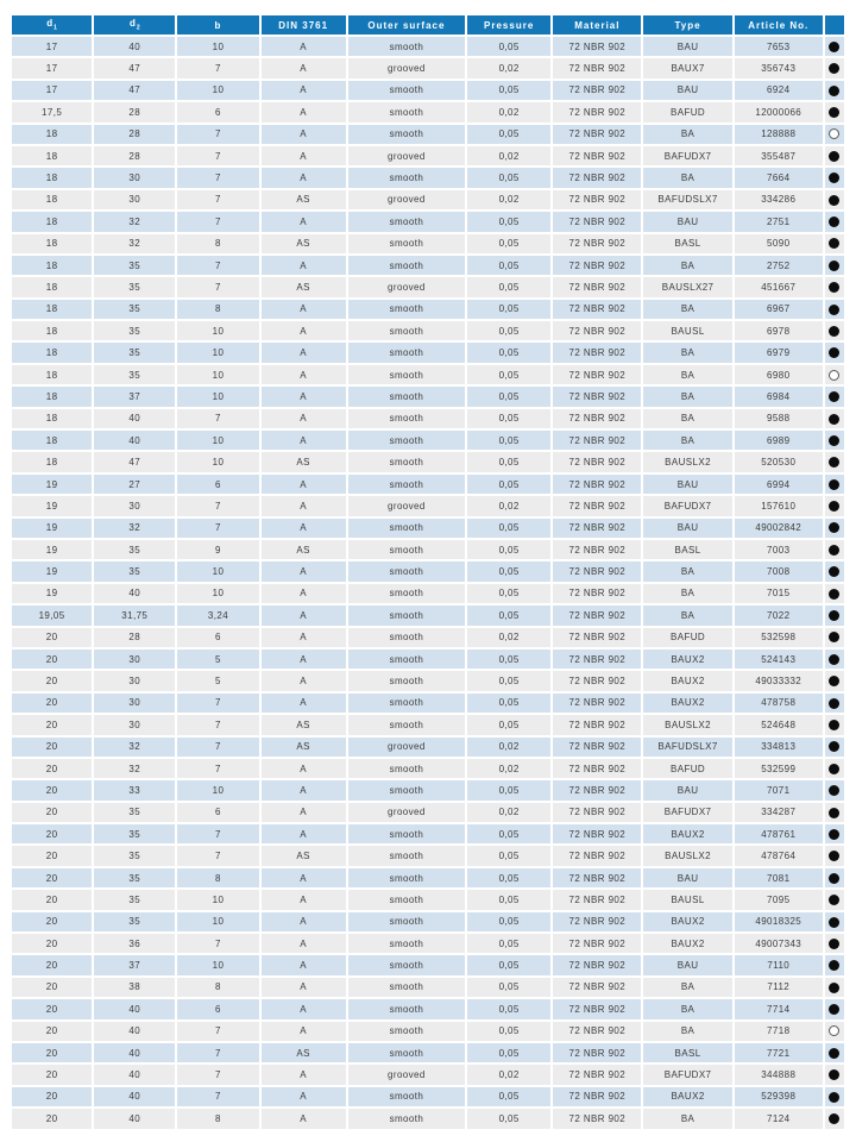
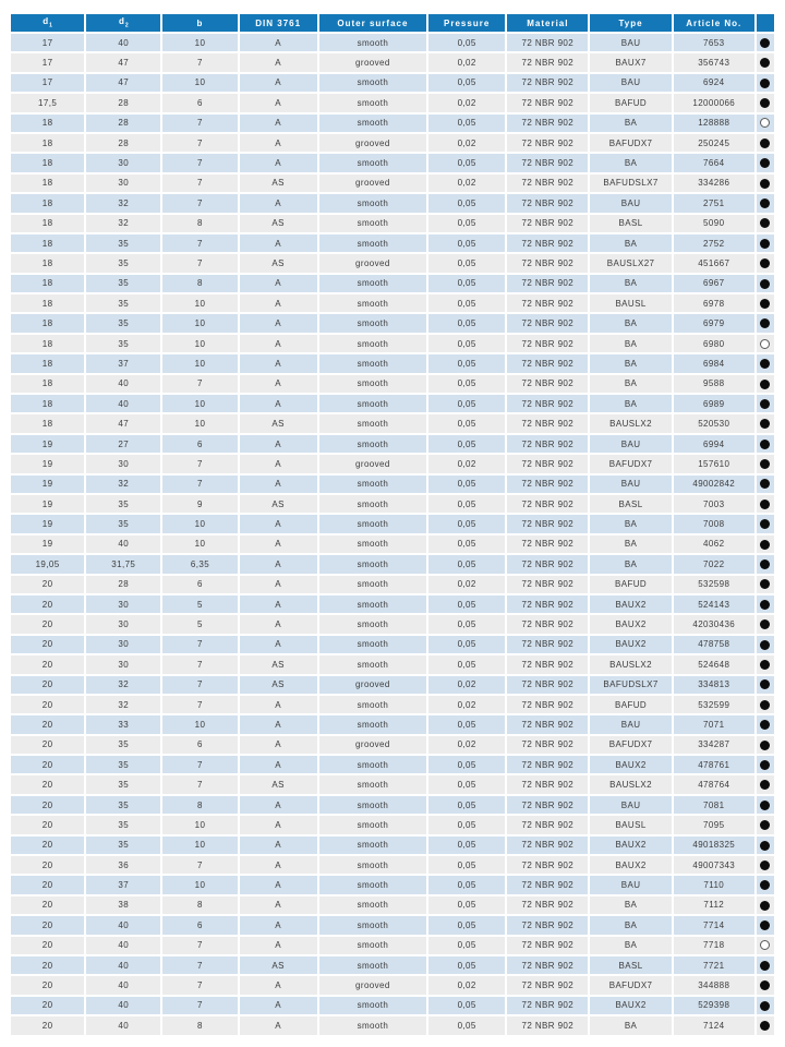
  d	d	b	DIN 3761	Outer surface	Pressure	Material	Type	Article No.
  17	40	10	A	smooth	0,05	72 NBR 902	BAU	7653
  17	47	7	A	grooved	0,02	72 NBR 902	BAUX7	356743
  17	47	10	A	smooth	0,05	72 NBR 902	BAU	6924
  17,5	28	6	A	smooth	0,02	72 NBR 902	BAFUD	12000066
  18	28	7	A	smooth	0,05	72 NBR 902	BA	128888
- 18	28	7	A	grooved	0,02	72 NBR 902	BAFUDX7	355487
+ 18	28	7	A	grooved	0,02	72 NBR 902	BAFUDX7	250245
  18	30	7	A	smooth	0,05	72 NBR 902	BA	7664
  18	30	7	AS	grooved	0,02	72 NBR 902	BAFUDSLX7	334286
  18	32	7	A	smooth	0,05	72 NBR 902	BAU	2751
  18	32	8	AS	smooth	0,05	72 NBR 902	BASL	5090
  18	35	7	A	smooth	0,05	72 NBR 902	BA	2752
  18	35	7	AS	grooved	0,05	72 NBR 902	BAUSLX27	451667
  18	35	8	A	smooth	0,05	72 NBR 902	BA	6967
  18	35	10	A	smooth	0,05	72 NBR 902	BAUSL	6978
  18	35	10	A	smooth	0,05	72 NBR 902	BA	6979
  18	35	10	A	smooth	0,05	72 NBR 902	BA	6980
  18	37	10	A	smooth	0,05	72 NBR 902	BA	6984
  18	40	7	A	smooth	0,05	72 NBR 902	BA	9588
  18	40	10	A	smooth	0,05	72 NBR 902	BA	6989
  18	47	10	AS	smooth	0,05	72 NBR 902	BAUSLX2	520530
  19	27	6	A	smooth	0,05	72 NBR 902	BAU	6994
  19	30	7	A	grooved	0,02	72 NBR 902	BAFUDX7	157610
  19	32	7	A	smooth	0,05	72 NBR 902	BAU	49002842
  19	35	9	AS	smooth	0,05	72 NBR 902	BASL	7003
  19	35	10	A	smooth	0,05	72 NBR 902	BA	7008
- 19	40	10	A	smooth	0,05	72 NBR 902	BA	7015
+ 19	40	10	A	smooth	0,05	72 NBR 902	BA	4062
- 19,05	31,75	3,24	A	smooth	0,05	72 NBR 902	BA	7022
+ 19,05	31,75	6,35	A	smooth	0,05	72 NBR 902	BA	7022
  20	28	6	A	smooth	0,02	72 NBR 902	BAFUD	532598
  20	30	5	A	smooth	0,05	72 NBR 902	BAUX2	524143
- 20	30	5	A	smooth	0,05	72 NBR 902	BAUX2	49033332
+ 20	30	5	A	smooth	0,05	72 NBR 902	BAUX2	42030436
  20	30	7	A	smooth	0,05	72 NBR 902	BAUX2	478758
  20	30	7	AS	smooth	0,05	72 NBR 902	BAUSLX2	524648
  20	32	7	AS	grooved	0,02	72 NBR 902	BAFUDSLX7	334813
  20	32	7	A	smooth	0,02	72 NBR 902	BAFUD	532599
  20	33	10	A	smooth	0,05	72 NBR 902	BAU	7071
  20	35	6	A	grooved	0,02	72 NBR 902	BAFUDX7	334287
  20	35	7	A	smooth	0,05	72 NBR 902	BAUX2	478761
  20	35	7	AS	smooth	0,05	72 NBR 902	BAUSLX2	478764
  20	35	8	A	smooth	0,05	72 NBR 902	BAU	7081
  20	35	10	A	smooth	0,05	72 NBR 902	BAUSL	7095
  20	35	10	A	smooth	0,05	72 NBR 902	BAUX2	49018325
  20	36	7	A	smooth	0,05	72 NBR 902	BAUX2	49007343
  20	37	10	A	smooth	0,05	72 NBR 902	BAU	7110
  20	38	8	A	smooth	0,05	72 NBR 902	BA	7112
  20	40	6	A	smooth	0,05	72 NBR 902	BA	7714
  20	40	7	A	smooth	0,05	72 NBR 902	BA	7718
  20	40	7	AS	smooth	0,05	72 NBR 902	BASL	7721
  20	40	7	A	grooved	0,02	72 NBR 902	BAFUDX7	344888
  20	40	7	A	smooth	0,05	72 NBR 902	BAUX2	529398
  20	40	8	A	smooth	0,05	72 NBR 902	BA	7124
